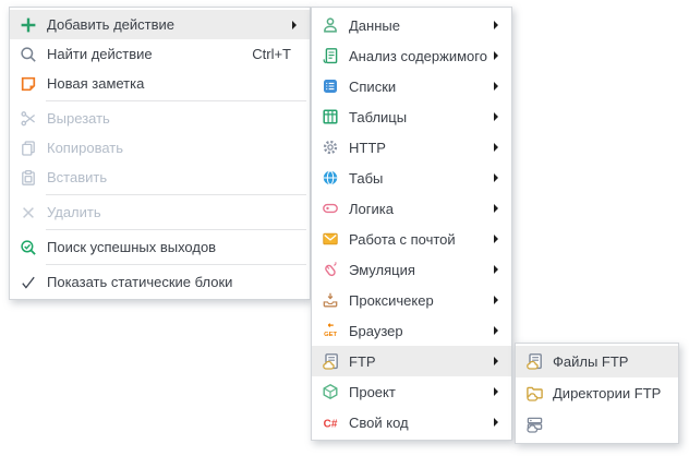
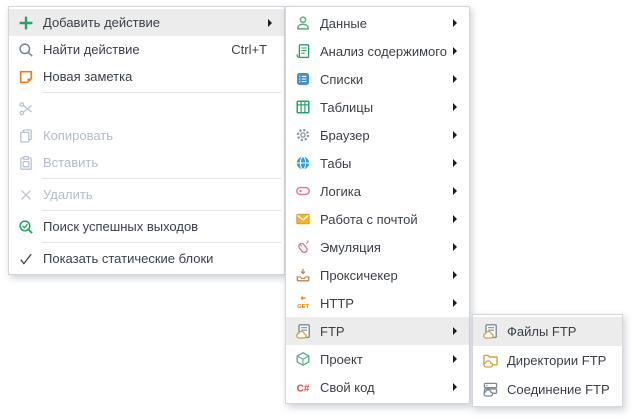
  Добавить действие
  Найти действие
  Ctrl+T
  Новая заметка
- Вырезать
  Копировать
  Вставить
  Удалить
  Поиск успешных выходов
  Показать статические блоки
  Данные
  Анализ содержимого
  Списки
  Таблицы
- HTTP
+ Браузер
  Табы
  Логика
  Работа с почтой
  Эмуляция
  Проксичекер
- Браузер
+ HTTP
  FTP
  Проект
  C#
  Свой код
  Файлы FTP
  Директории FTP
+ Соединение FTP
